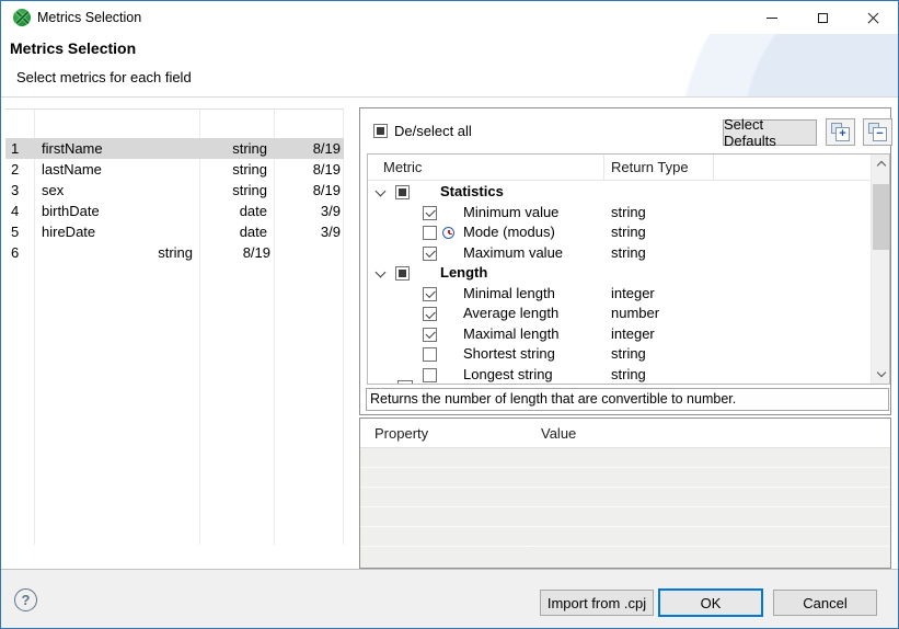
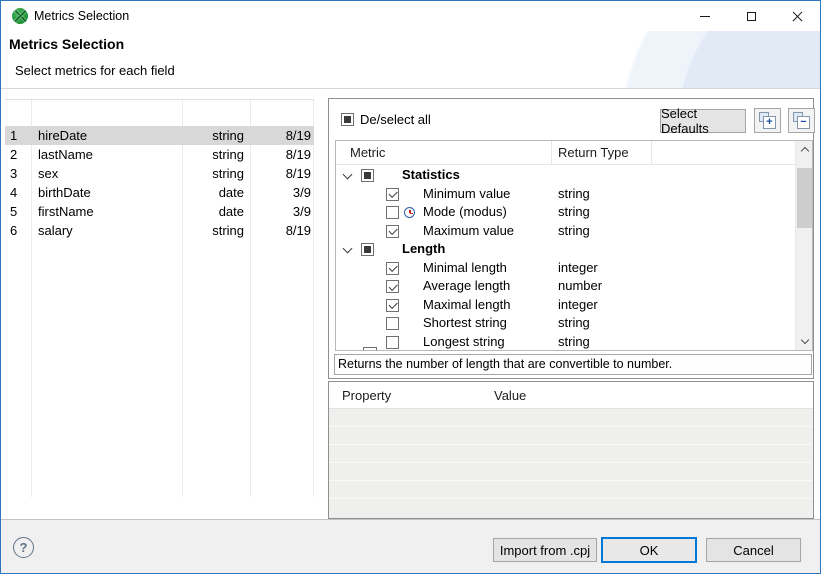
  Metrics Selection
  Metrics Selection
  Select metrics for each field
  1
- firstName
+ hireDate
  string
  8/19
  2
  lastName
  string
  8/19
  3
  sex
  string
  8/19
  4
  birthDate
  date
  3/9
  5
- hireDate
+ firstName
  date
  3/9
  6
+ salary
  string
  8/19
  De/select all
  Select Defaults
  +
  −
  Metric
  Return Type
  Statistics
  Minimum value
  string
  Mode (modus)
  string
  Maximum value
  string
  Length
  Minimal length
  integer
  Average length
  number
  Maximal length
  integer
  Shortest string
  string
  Longest string
  string
  Returns the number of length that are convertible to number.
  Property
  Value
  ?
  Import from .cpj
  OK
  Cancel
